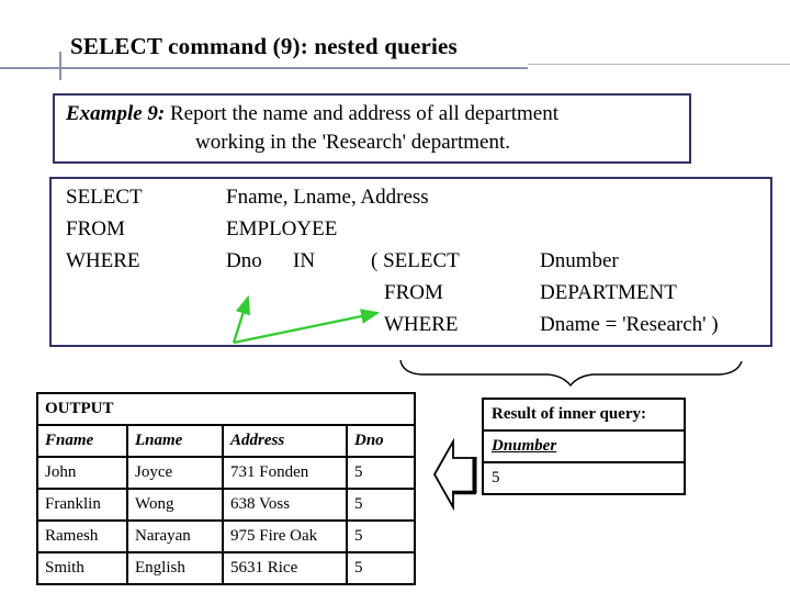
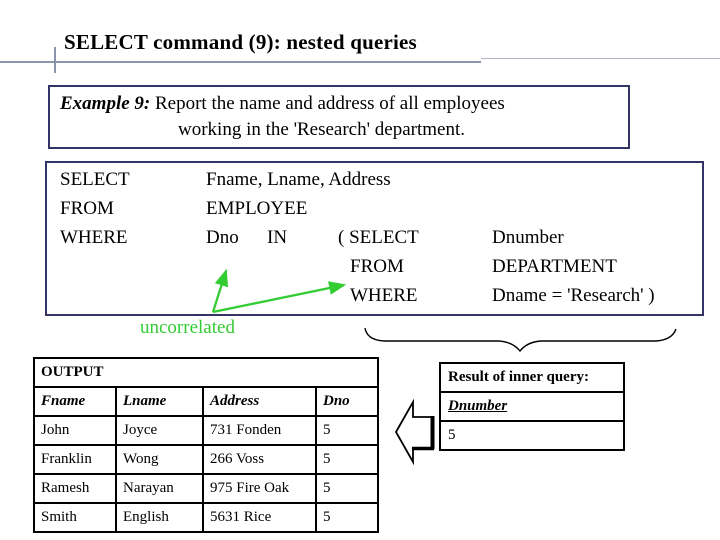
  SELECT command (9): nested queries
- Example 9: Report the name and address of all department
+ Example 9: Report the name and address of all employees
  working in the 'Research' department.
  SELECT
  Fname, Lname, Address
  FROM
  EMPLOYEE
  WHERE
  Dno
  IN
  ( SELECT
  Dnumber
  FROM
  DEPARTMENT
  WHERE
  Dname = 'Research' )
+ uncorrelated
  OUTPUT
  Fname	Lname	Address	Dno
  John	Joyce	731 Fonden	5
- Franklin	Wong	638 Voss	5
+ Franklin	Wong	266 Voss	5
  Ramesh	Narayan	975 Fire Oak	5
  Smith	English	5631 Rice	5
  Result of inner query:
  Dnumber
  5
